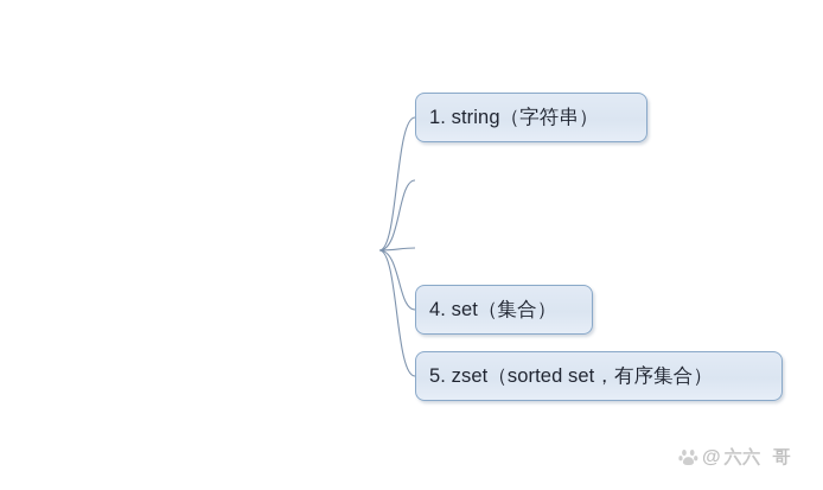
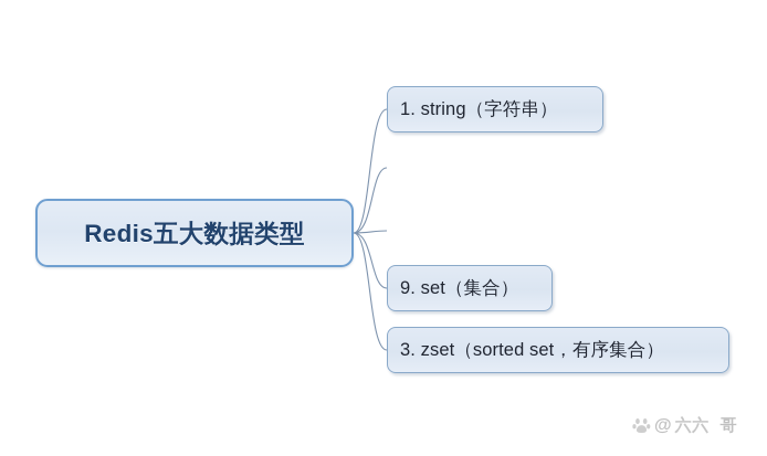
+ Redis五大数据类型
  1. string（字符串）
- 4. set（集合）
+ 9. set（集合）
- 5. zset（sorted set，有序集合）
+ 3. zset（sorted set，有序集合）
  @
  六六
  哥
